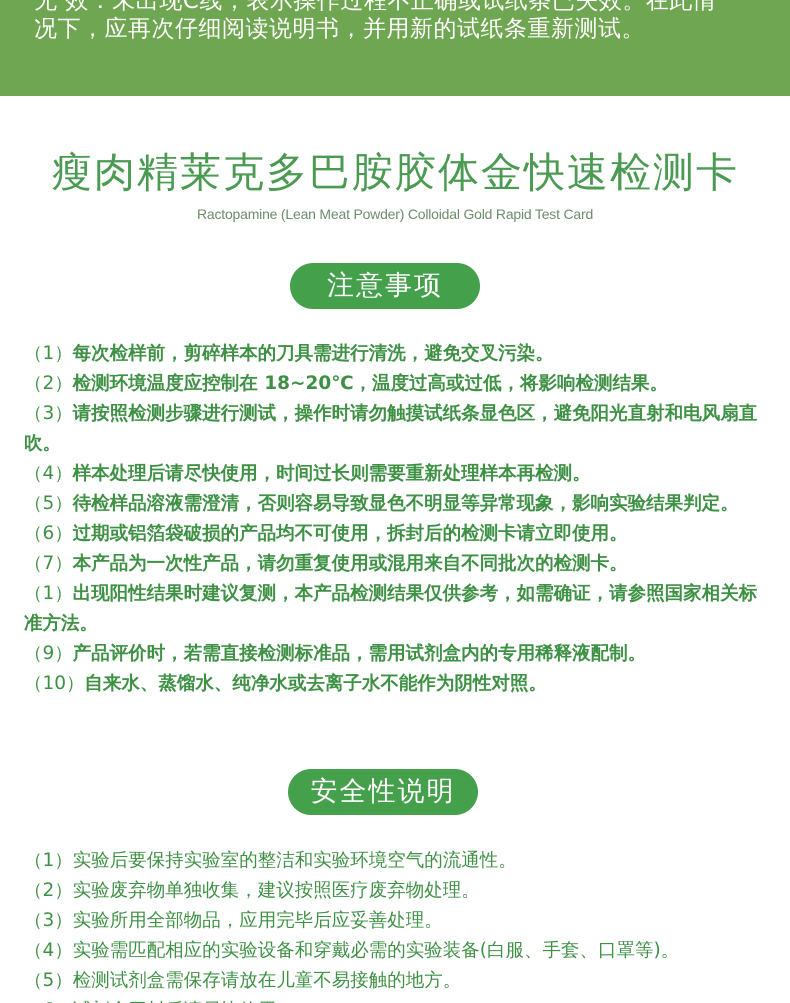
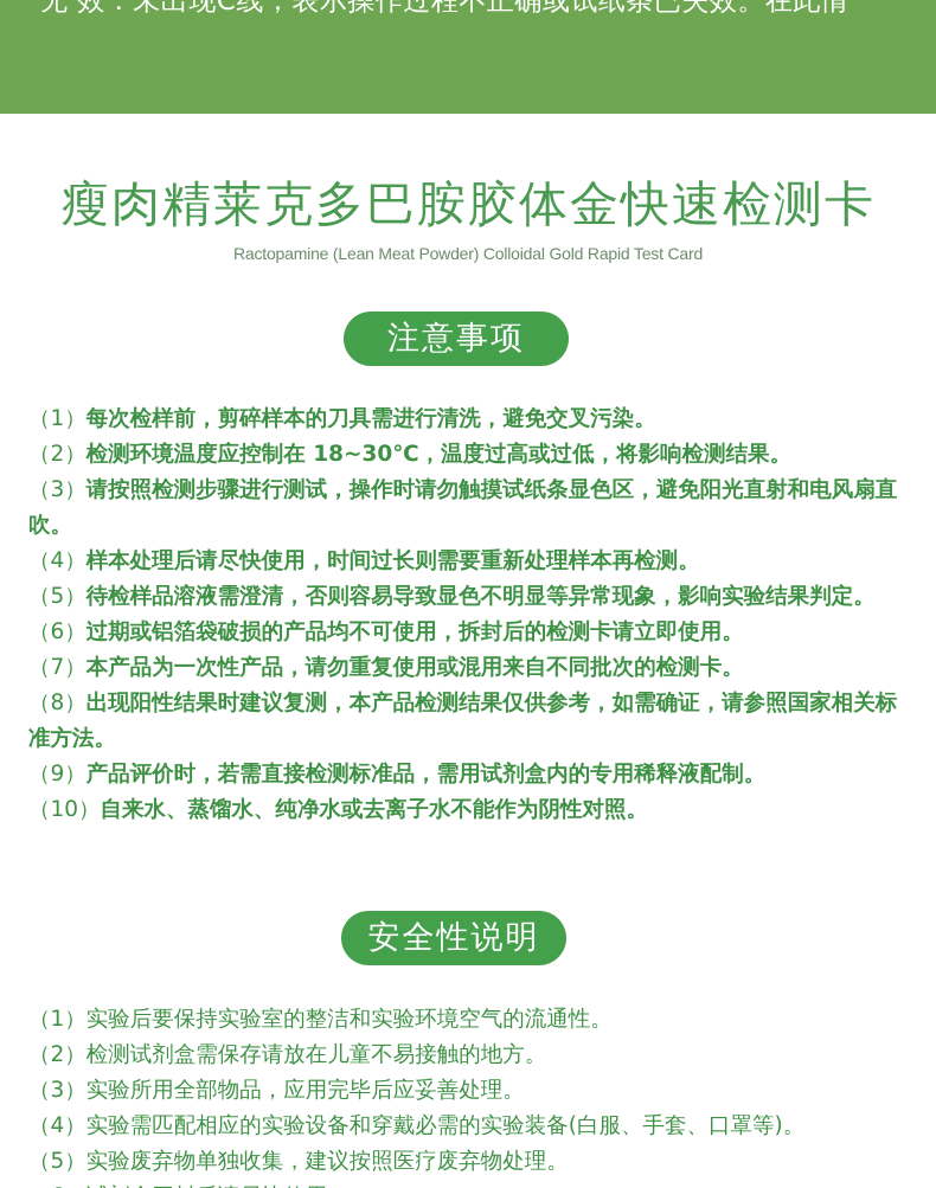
  无 效：未出现C线，表示操作过程不正确或试纸条已失效。在此情
- 况下，应再次仔细阅读说明书，并用新的试纸条重新测试。
  瘦肉精莱克多巴胺胶体金快速检测卡
  Ractopamine (Lean Meat Powder) Colloidal Gold Rapid Test Card
  注意事项
  （1）每次检样前，剪碎样本的刀具需进行清洗，避免交叉污染。
- （2）检测环境温度应控制在 18~20℃，温度过高或过低，将影响检测结果。
+ （2）检测环境温度应控制在 18~30℃，温度过高或过低，将影响检测结果。
  （3）请按照检测步骤进行测试，操作时请勿触摸试纸条显色区，避免阳光直射和电风扇直吹。
  （4）样本处理后请尽快使用，时间过长则需要重新处理样本再检测。
  （5）待检样品溶液需澄清，否则容易导致显色不明显等异常现象，影响实验结果判定。
  （6）过期或铝箔袋破损的产品均不可使用，拆封后的检测卡请立即使用。
  （7）本产品为一次性产品，请勿重复使用或混用来自不同批次的检测卡。
- （1）出现阳性结果时建议复测，本产品检测结果仅供参考，如需确证，请参照国家相关标准方法。
+ （8）出现阳性结果时建议复测，本产品检测结果仅供参考，如需确证，请参照国家相关标准方法。
  （9）产品评价时，若需直接检测标准品，需用试剂盒内的专用稀释液配制。
  （10）自来水、蒸馏水、纯净水或去离子水不能作为阴性对照。
  安全性说明
  （1）实验后要保持实验室的整洁和实验环境空气的流通性。
- （2）实验废弃物单独收集，建议按照医疗废弃物处理。
+ （2）检测试剂盒需保存请放在儿童不易接触的地方。
  （3）实验所用全部物品，应用完毕后应妥善处理。
  （4）实验需匹配相应的实验设备和穿戴必需的实验装备(白服、手套、口罩等)。
- （5）检测试剂盒需保存请放在儿童不易接触的地方。
+ （5）实验废弃物单独收集，建议按照医疗废弃物处理。
